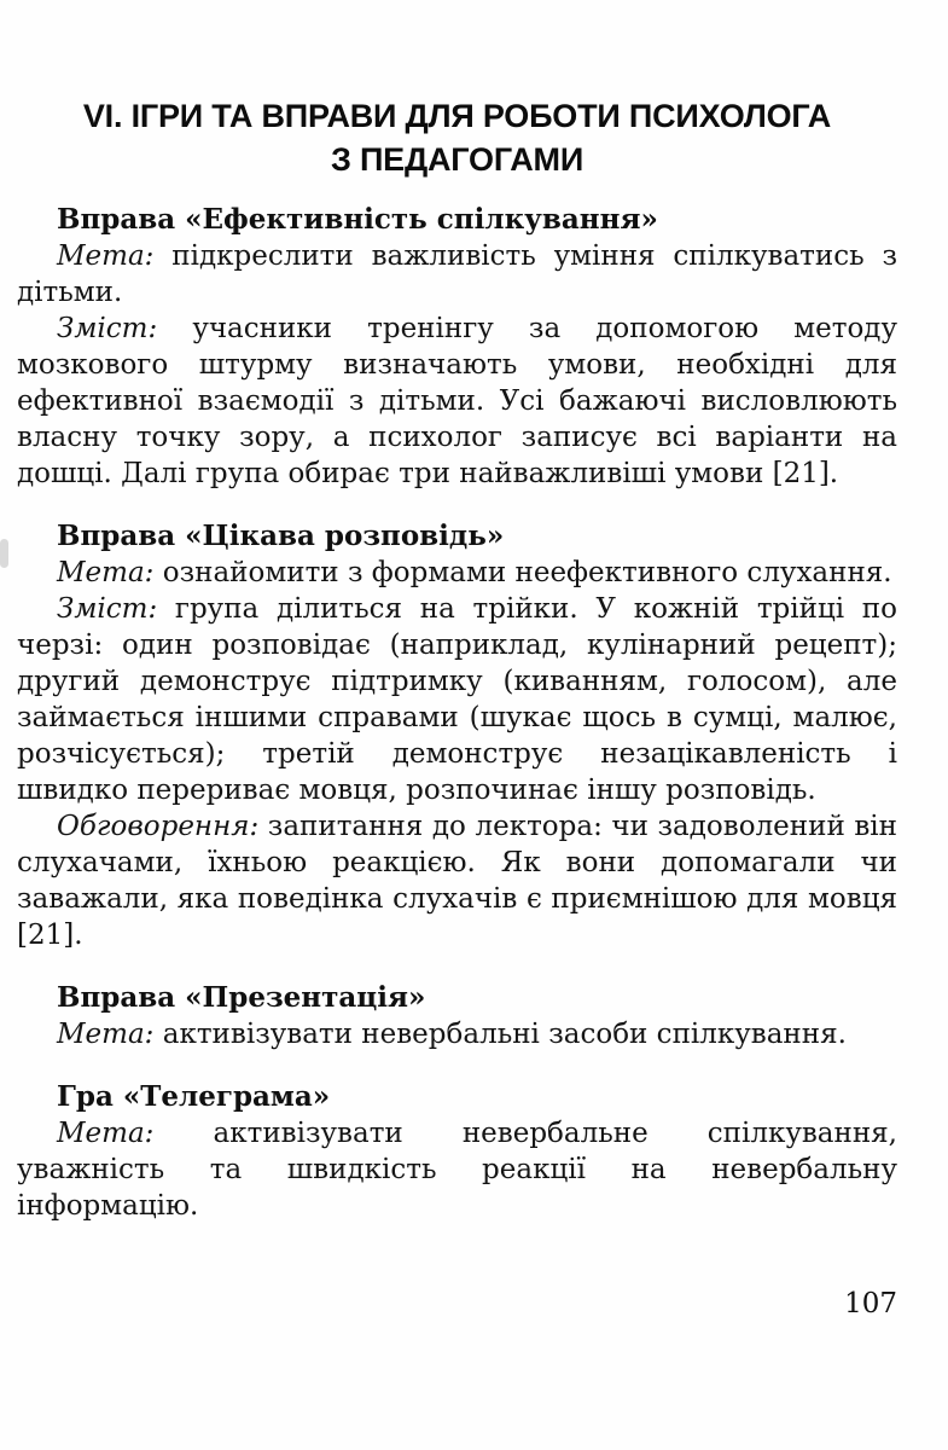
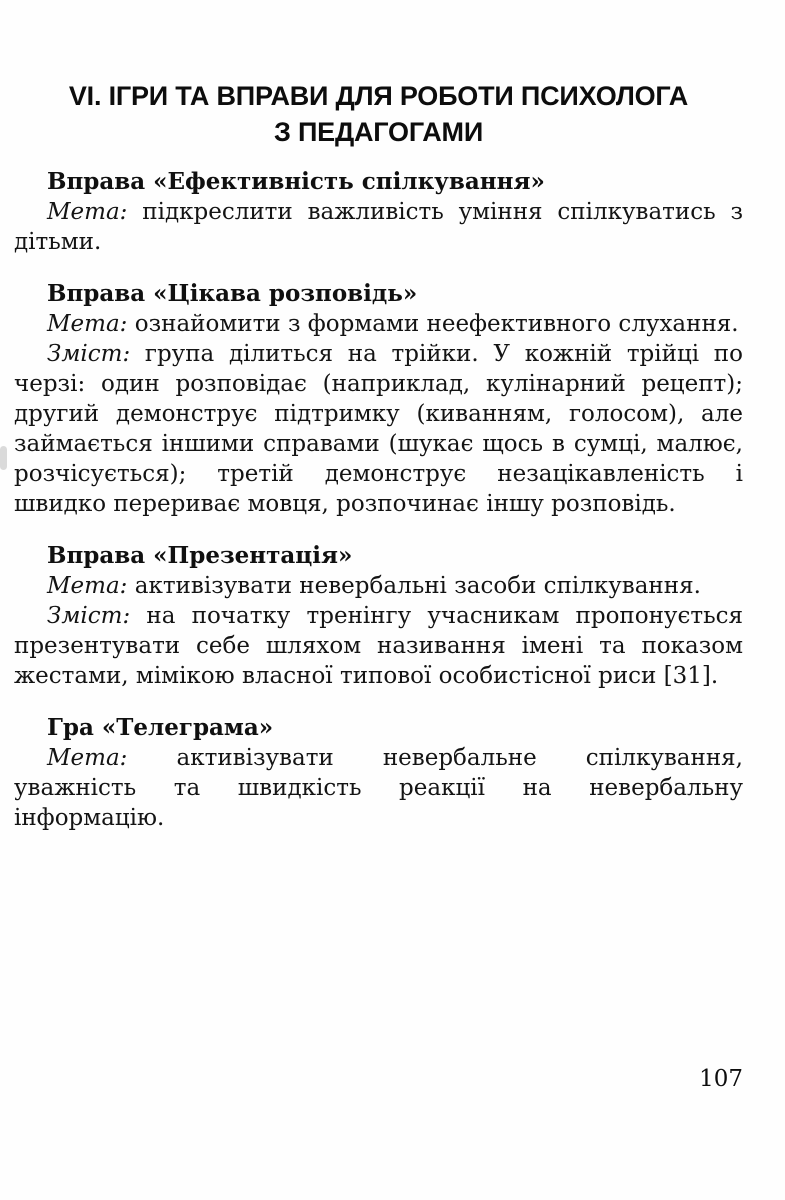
  VI. ІГРИ ТА ВПРАВИ ДЛЯ РОБОТИ ПСИХОЛОГА
  З ПЕДАГОГАМИ
  Вправа «Ефективність спілкування»
  Мета: підкреслити важливість уміння спілкуватись з дітьми.
- Зміст: учасники тренінгу за допомогою методу мозкового штурму визначають умови, необхідні для ефективної взаємодії з дітьми. Усі бажаючі висловлюють власну точку зору, а психолог записує всі варіанти на дошці. Далі група обирає три найважливіші умови [21].
  Вправа «Цікава розповідь»
  Мета: ознайомити з формами неефективного слухання.
  Зміст: група ділиться на трійки. У кожній трійці по черзі: один розповідає (наприклад, кулінарний рецепт); другий демонструє підтримку (киванням, голосом), але займається іншими справами (шукає щось в сумці, малює, розчісується); третій демонструє незацікавленість і швидко перериває мовця, розпочинає іншу розповідь.
- Обговорення: запитання до лектора: чи задоволений він слухачами, їхньою реакцією. Як вони допомагали чи заважали, яка поведінка слухачів є приємнішою для мовця [21].
  Вправа «Презентація»
  Мета: активізувати невербальні засоби спілкування.
+ Зміст: на початку тренінгу учасникам пропонується презентувати себе шляхом називання імені та показом жестами, мімікою власної типової особистісної риси [31].
  Гра «Телеграма»
  Мета: активізувати невербальне спілкування, уважність та швидкість реакції на невербальну інформацію.
  107
